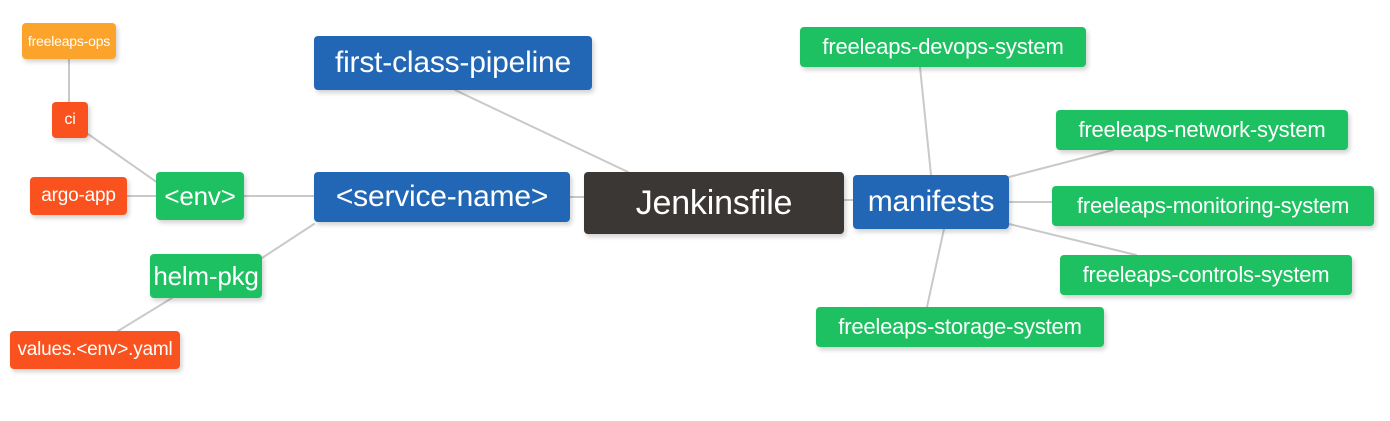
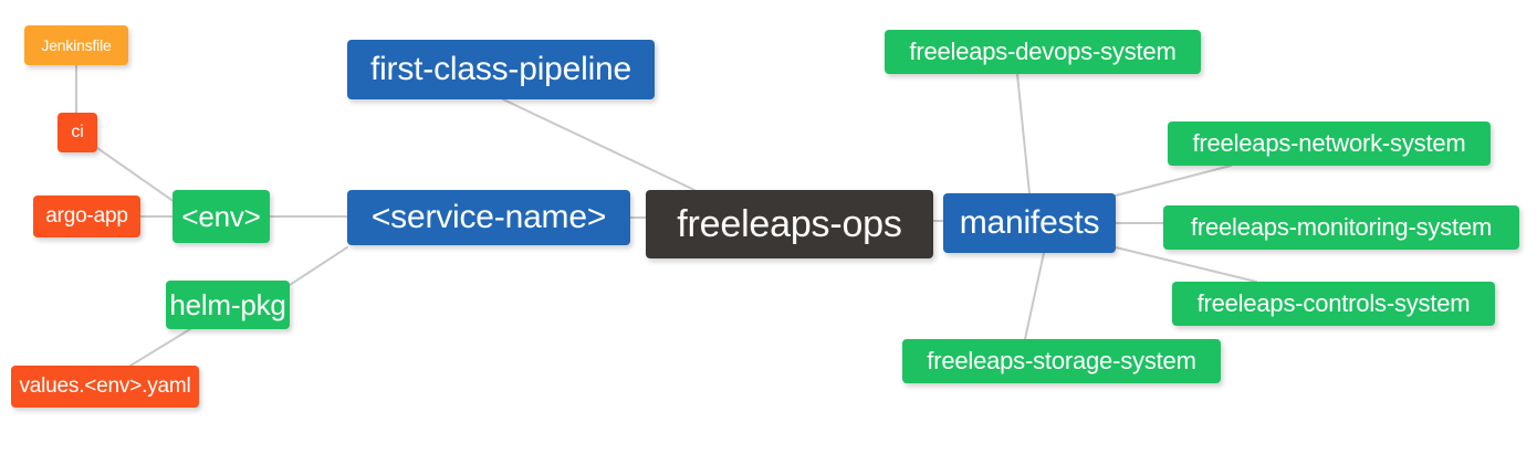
- freeleaps-ops
+ Jenkinsfile
  ci
  argo-app
  <env>
  helm-pkg
  values.<env>.yaml
  first-class-pipeline
  <service-name>
- Jenkinsfile
+ freeleaps-ops
  manifests
  freeleaps-devops-system
  freeleaps-network-system
  freeleaps-monitoring-system
  freeleaps-controls-system
  freeleaps-storage-system
